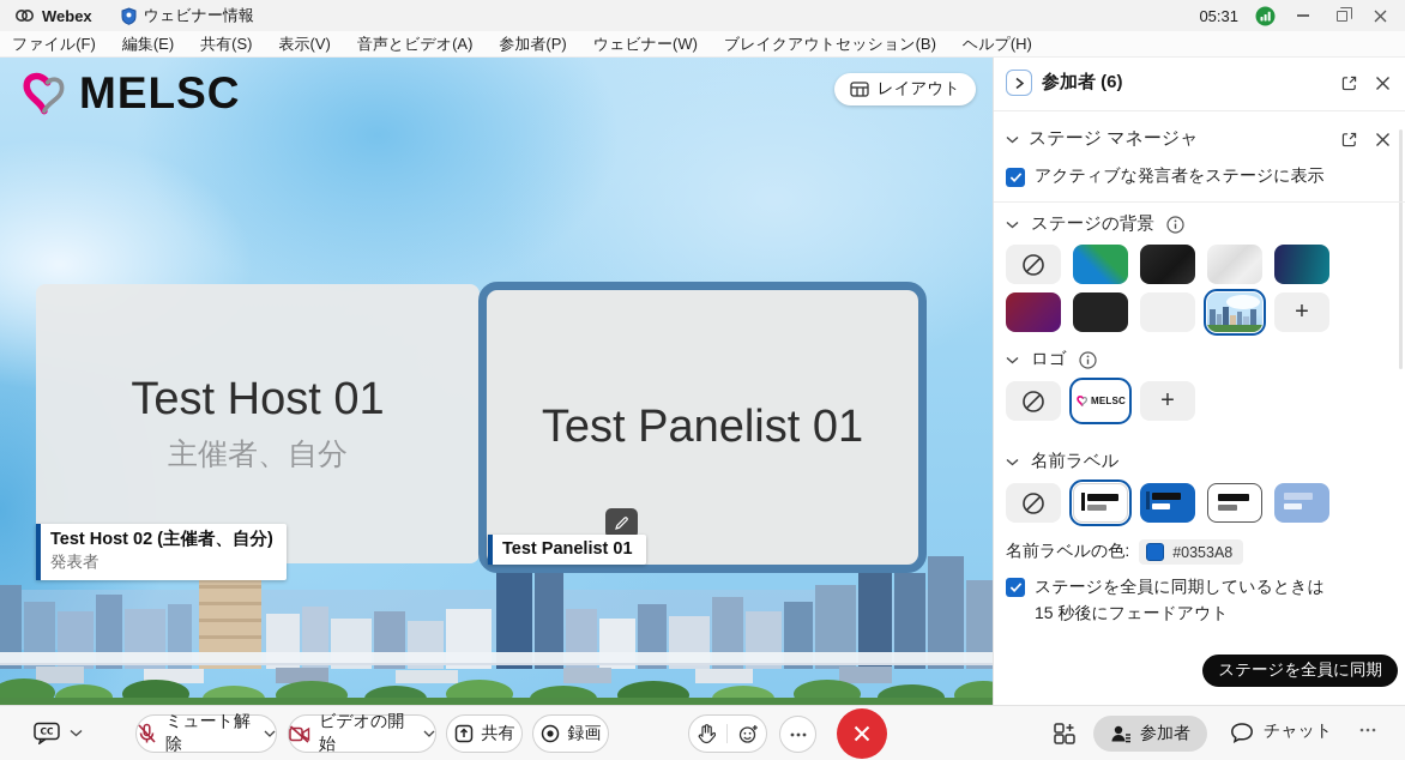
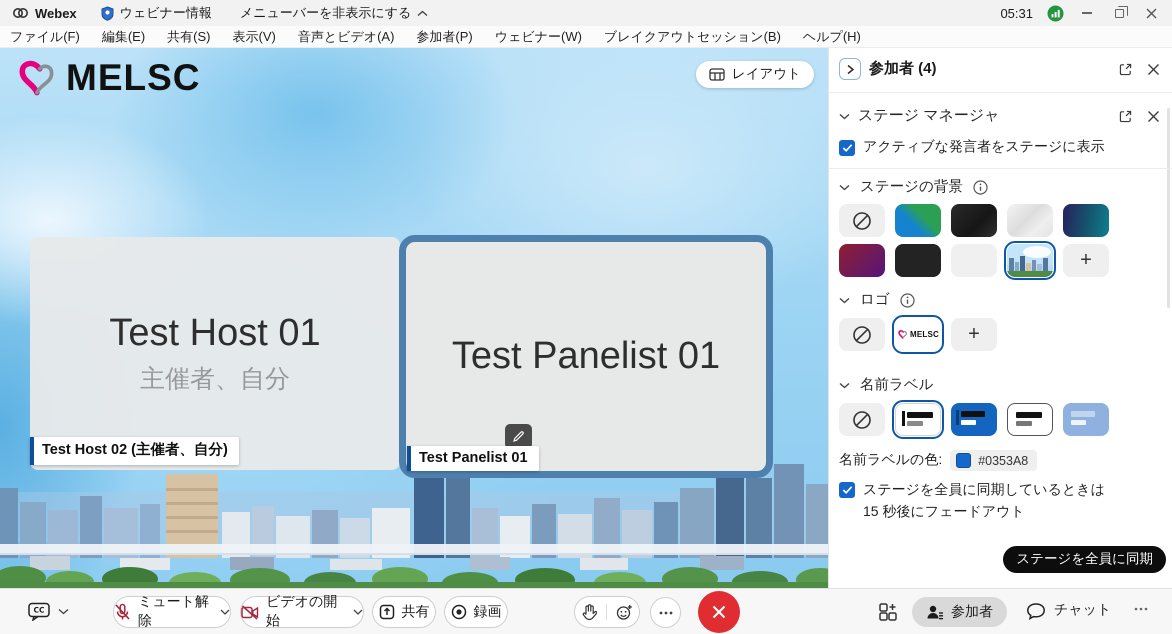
  Webex
  ウェビナー情報
+ メニューバーを非表示にする
  05:31
  ファイル(F)
  編集(E)
  共有(S)
  表示(V)
  音声とビデオ(A)
  参加者(P)
  ウェビナー(W)
  ブレイクアウトセッション(B)
  ヘルプ(H)
  MELSC
  レイアウト
  Test Host 01
  主催者、自分
  Test Panelist 01
  Test Host 02 (主催者、自分)
- 発表者
  Test Panelist 01
- 参加者 (6)
+ 参加者 (4)
  ステージ マネージャ
  アクティブな発言者をステージに表示
  ステージの背景
  +
  ロゴ
  MELSC
  +
  名前ラベル
  名前ラベルの色:
  #0353A8
  ステージを全員に同期しているときは
  15 秒後にフェードアウト
  ステージを全員に同期
  CC
  ミュート解除
  ビデオの開始
  共有
  録画
  参加者
  チャット
